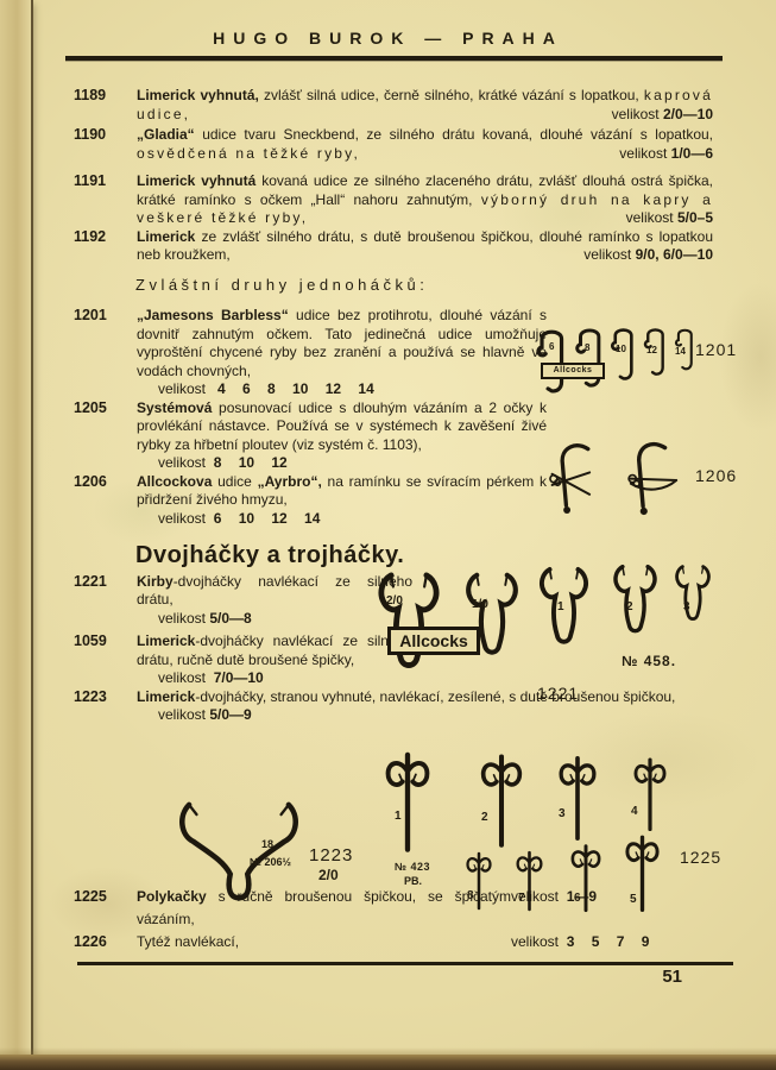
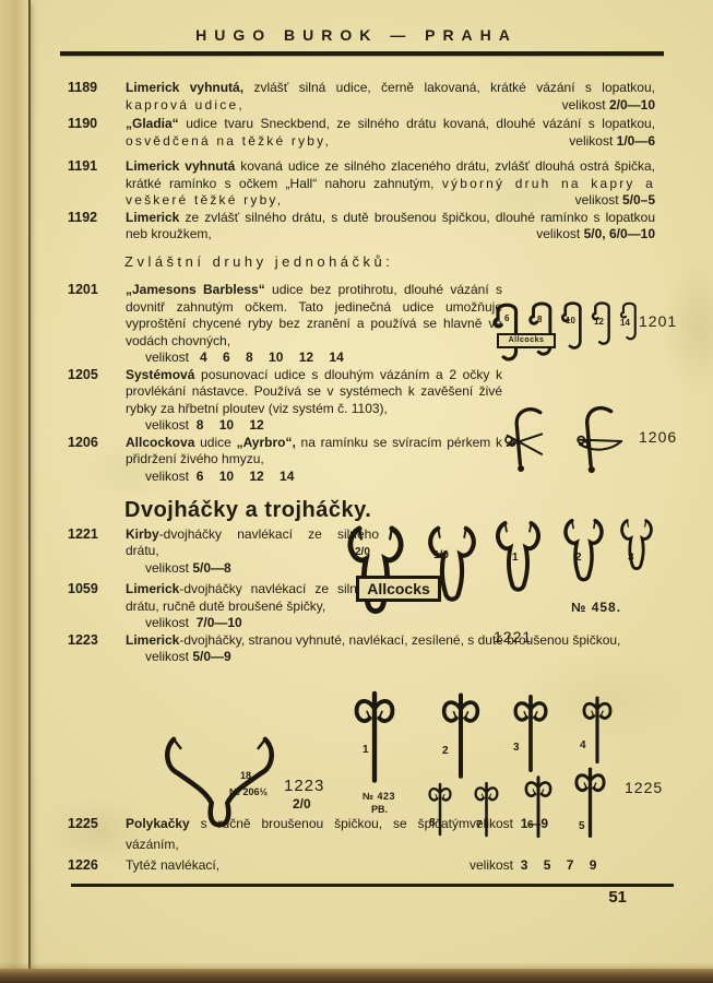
  HUGO BUROK — PRAHA
  1189
- Limerick vyhnutá, zvlášť silná udice, černě silného, krátké vázání s lopatkou, kaprová udice,
+ Limerick vyhnutá, zvlášť silná udice, černě lakovaná, krátké vázání s lopatkou, kaprová udice,
  velikost 2/0—10
  1190
  „Gladia“ udice tvaru Sneckbend, ze silného drátu kovaná, dlouhé vázání s lopatkou, osvědčená na těžké ryby,
  velikost 1/0—6
  1191
  Limerick vyhnutá kovaná udice ze silného zlaceného drátu, zvlášť dlouhá ostrá špička, krátké ramínko s očkem „Hall“ nahoru zahnutým, výborný druh na kapry a veškeré těžké ryby,
  velikost 5/0–5
  1192
  Limerick ze zvlášť silného drátu, s dutě broušenou špičkou, dlouhé ramínko s lopatkou neb kroužkem,
- velikost 9/0, 6/0—10
+ velikost 5/0, 6/0—10
  Zvláštní druhy jednoháčků:
  1201
  „Jamesons Barbless“ udice bez protihrotu, dlouhé vázání s dovnitř zahnutým očkem. Tato jedinečná udice umožňuj vyproštění chycené ryby bez zranění a používá se hlavně ve vodách chovných,
  velikost 4 6 8 10 12 14
  1205
  Systémová posunovací udice s dlouhým vázáním a 2 očky k provlékání nástavce. Používá se v systémech k zavěšení živé rybky za hřbetní ploutev (viz systém č. 1103),
  velikost 8 10 12
  1206
  Allcockova udice „Ayrbro“, na ramínku se svíracím pérkem k přidržení živého hmyzu,
  velikost 6 10 12 14
  Dvojháčky a trojháčky.
  1221
  Kirby-dvojháčky navlékací ze silho drátu,
  velikost 5/0—8
  1059
  Limerick-dvojháčky navlékací ze siln drátu, ručně dutě broušené špičky,
  velikost 7/0—10
  1223
  Limerick-dvojháčky, stranou vyhnuté, navlékací, zesílené, s dutě broušenou špičkou,
  velikost 5/0—9
  1225
  Polykačky sčně broušenou špičkou, se špičatým vázáním,
  velkost 1—9
  1226
  Tytéž navlékací,
  velikost 3 5 7 9
  51
  6
  8
  10
  12
  14
  1201
  1206
  2/0
  1/0
  1
  2
  3
  Allcocks
  № 458.
  1221
  18
  № 206½
  1223
  2/0
  1
  2
  3
  4
  № 423
  PB.
  8
  7
  6
  5
  1225
